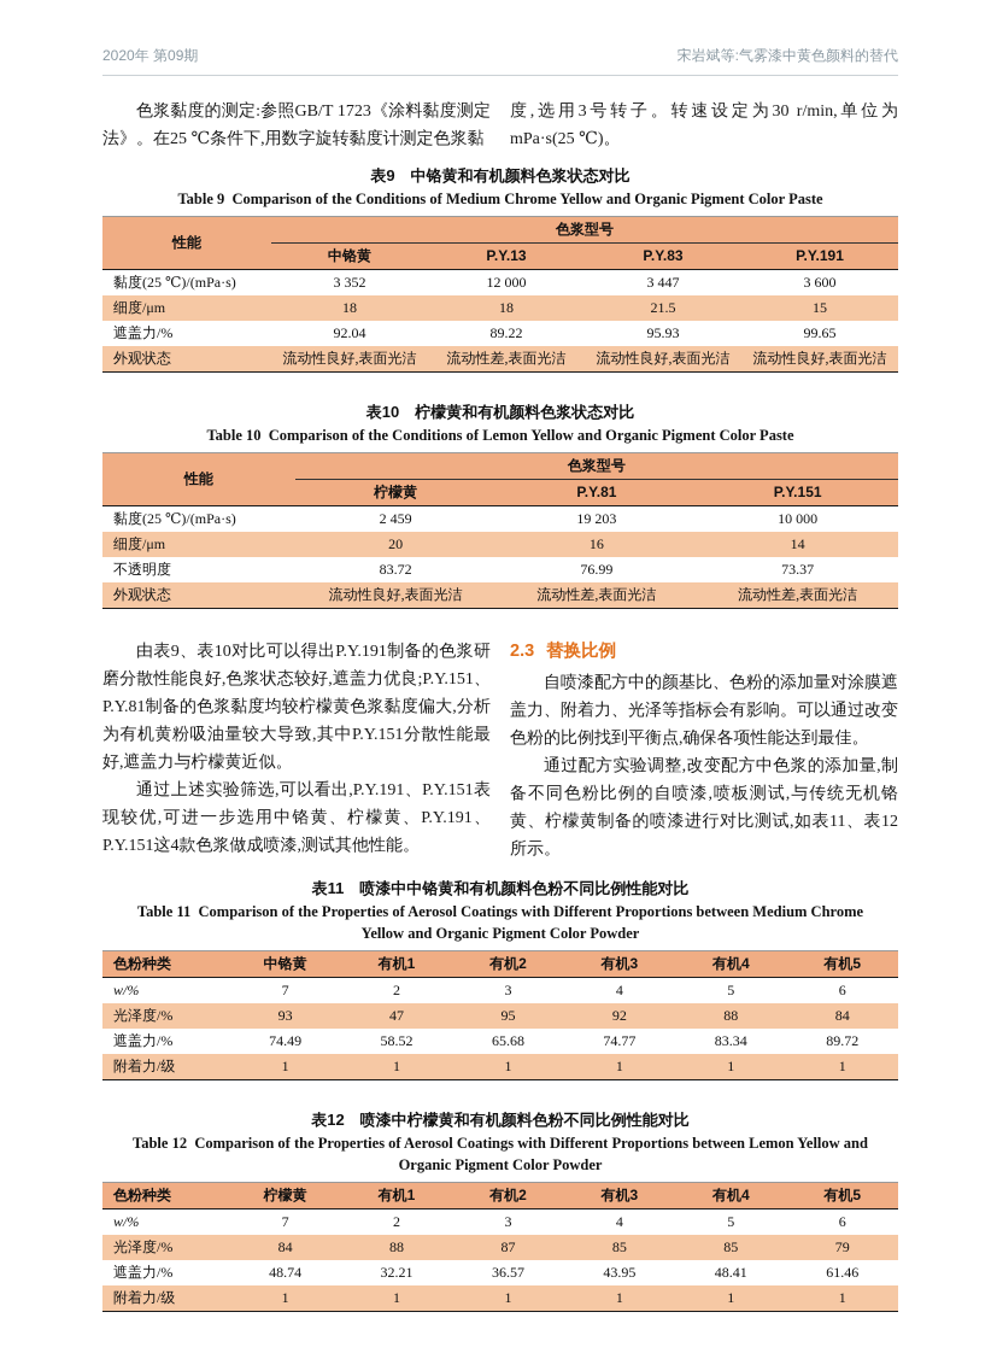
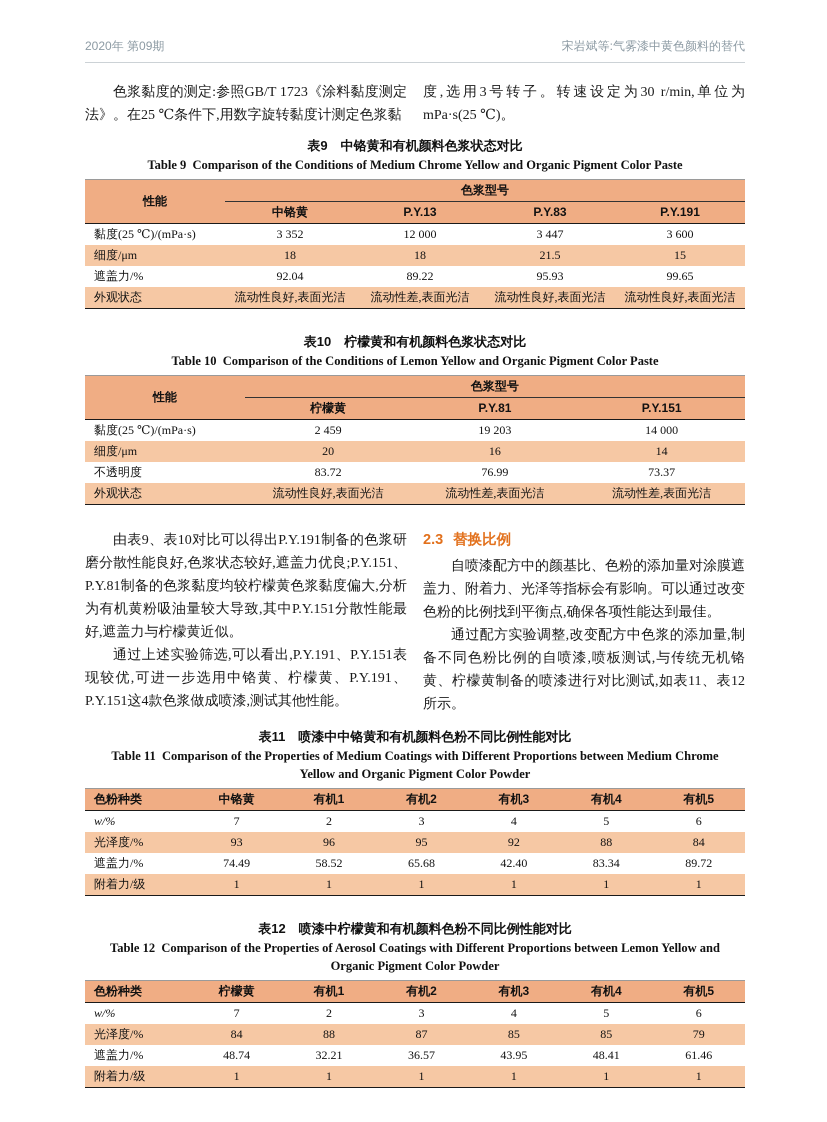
  2020年 第09期
  宋岩斌等:气雾漆中黄色颜料的替代
  色浆黏度的测定:参照GB/T 1723《涂料黏度测定法》。在25 ℃条件下,用数字旋转黏度计测定色浆黏
  度,选用3号转子。转速设定为30 r/min,单位为mPa·s(25 ℃)。
  表9 中铬黄和有机颜料色浆状态对比
  Table 9 Comparison of the Conditions of Medium Chrome Yellow and Organic Pigment Color Paste
  性能	色浆型号
  中铬黄	P.Y.13	P.Y.83	P.Y.191
  黏度(25 ℃)/(mPa·s)	3 352	12 000	3 447	3 600
  细度/μm	18	18	21.5	15
  遮盖力/%	92.04	89.22	95.93	99.65
  外观状态	流动性良好,表面光洁	流动性差,表面光洁	流动性良好,表面光洁	流动性良好,表面光洁
  表10 柠檬黄和有机颜料色浆状态对比
  Table 10 Comparison of the Conditions of Lemon Yellow and Organic Pigment Color Paste
  性能	色浆型号
  柠檬黄	P.Y.81	P.Y.151
- 黏度(25 ℃)/(mPa·s)	2 459	19 203	10 000
+ 黏度(25 ℃)/(mPa·s)	2 459	19 203	14 000
  细度/μm	20	16	14
  不透明度	83.72	76.99	73.37
  外观状态	流动性良好,表面光洁	流动性差,表面光洁	流动性差,表面光洁
  由表9、表10对比可以得出P.Y.191制备的色浆研磨分散性能良好,色浆状态较好,遮盖力优良;P.Y.151、P.Y.81制备的色浆黏度均较柠檬黄色浆黏度偏大,分析为有机黄粉吸油量较大导致,其中P.Y.151分散性能最好,遮盖力与柠檬黄近似。
  通过上述实验筛选,可以看出,P.Y.191、P.Y.151表现较优,可进一步选用中铬黄、柠檬黄、P.Y.191、P.Y.151这4款色浆做成喷漆,测试其他性能。
  2.3 替换比例
  自喷漆配方中的颜基比、色粉的添加量对涂膜遮盖力、附着力、光泽等指标会有影响。可以通过改变色粉的比例找到平衡点,确保各项性能达到最佳。
  通过配方实验调整,改变配方中色浆的添加量,制备不同色粉比例的自喷漆,喷板测试,与传统无机铬黄、柠檬黄制备的喷漆进行对比测试,如表11、表12所示。
  表11 喷漆中中铬黄和有机颜料色粉不同比例性能对比
- Table 11 Comparison of the Properties of Aerosol Coatings with Different Proportions between Medium Chrome Yellow and Organic Pigment Color Powder
+ Table 11 Comparison of the Properties of Medium Coatings with Different Proportions between Medium Chrome Yellow and Organic Pigment Color Powder
  色粉种类	中铬黄	有机1	有机2	有机3	有机4	有机5
  w/%	7	2	3	4	5	6
- 光泽度/%	93	47	95	92	88	84
+ 光泽度/%	93	96	95	92	88	84
- 遮盖力/%	74.49	58.52	65.68	74.77	83.34	89.72
+ 遮盖力/%	74.49	58.52	65.68	42.40	83.34	89.72
  附着力/级	1	1	1	1	1	1
  表12 喷漆中柠檬黄和有机颜料色粉不同比例性能对比
  Table 12 Comparison of the Properties of Aerosol Coatings with Different Proportions between Lemon Yellow and Organic Pigment Color Powder
  色粉种类	柠檬黄	有机1	有机2	有机3	有机4	有机5
  w/%	7	2	3	4	5	6
  光泽度/%	84	88	87	85	85	79
  遮盖力/%	48.74	32.21	36.57	43.95	48.41	61.46
  附着力/级	1	1	1	1	1	1
